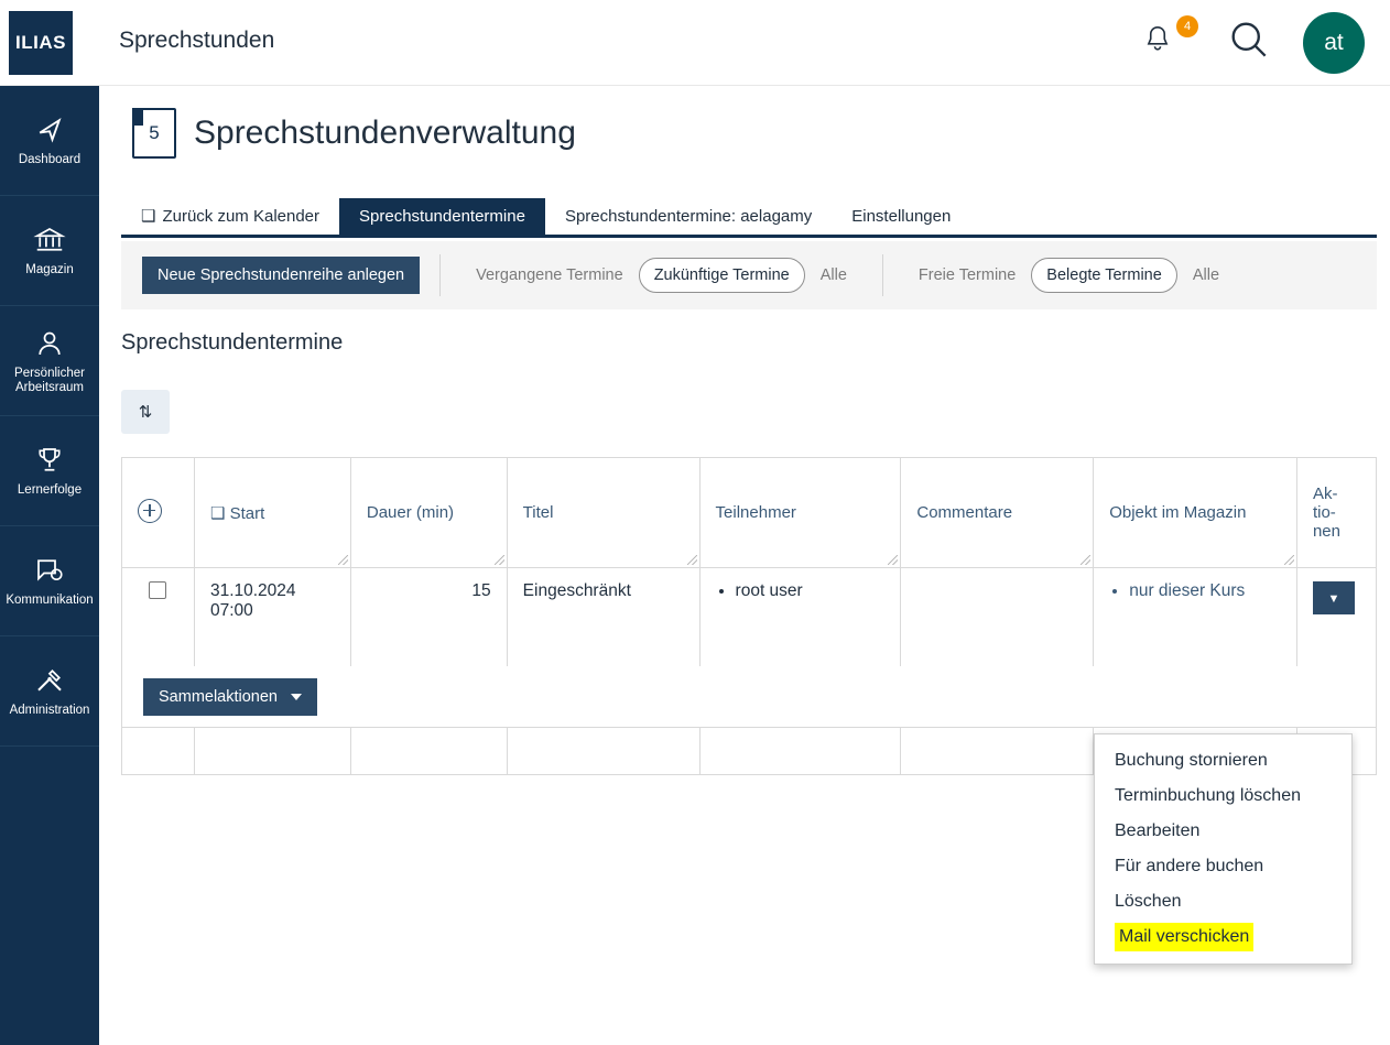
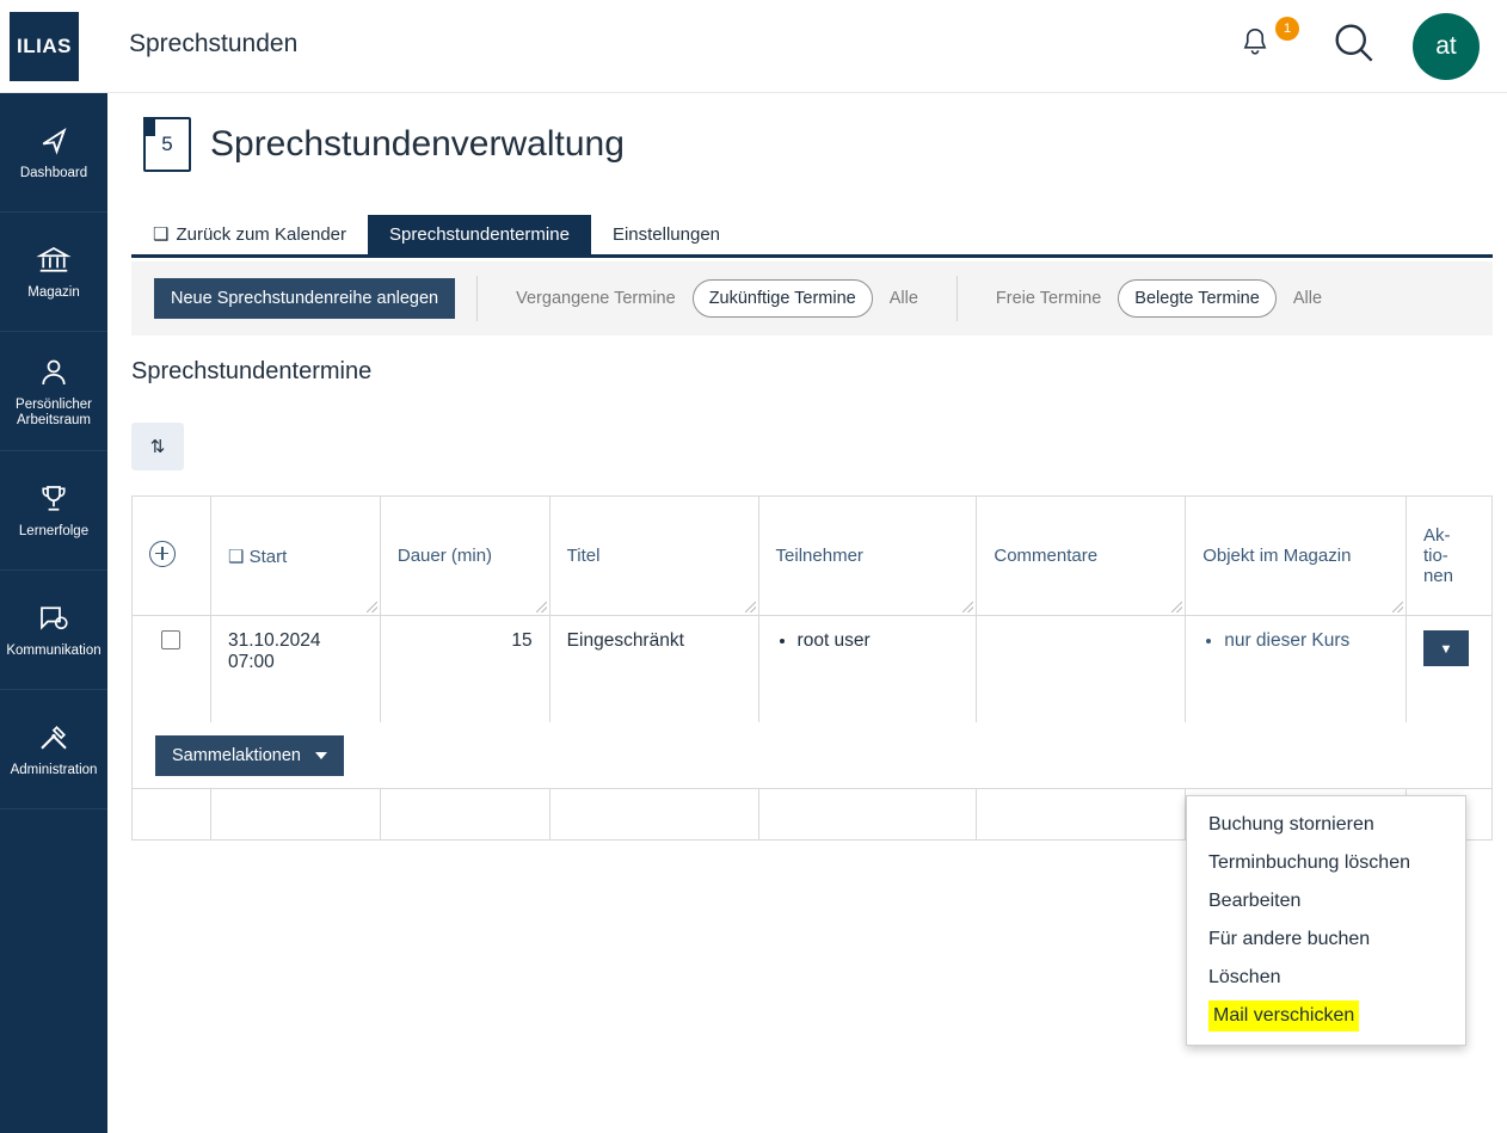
  ILIAS
  Sprechstunden
- 4
+ 1
  at
  Dashboard
  Magazin
  Persönlicher Arbeitsraum
  Lernerfolge
  Kommunikation
  Administration
  5
  Sprechstundenverwaltung
  ❑ Zurück zum Kalender
  Sprechstundentermine
- Sprechstundentermine: aelagamy
  Einstellungen
  Neue Sprechstundenreihe anlegen
  Vergangene Termine
  Zukünftige Termine
  Alle
  Freie Termine
  Belegte Termine
  Alle
  Sprechstundentermine
  ⇅
  	❑ Start	Dauer (min)	Titel	Teilnehmer	Commentare	Objekt im Magazin	Ak-tio-nen
  	31.10.2024 07:00	15	Eingeschränkt	root user		nur dieser Kurs	▼
  Sammelaktionen
  Buchung stornieren
  Terminbuchung löschen
  Bearbeiten
  Für andere buchen
  Löschen
  Mail verschicken
